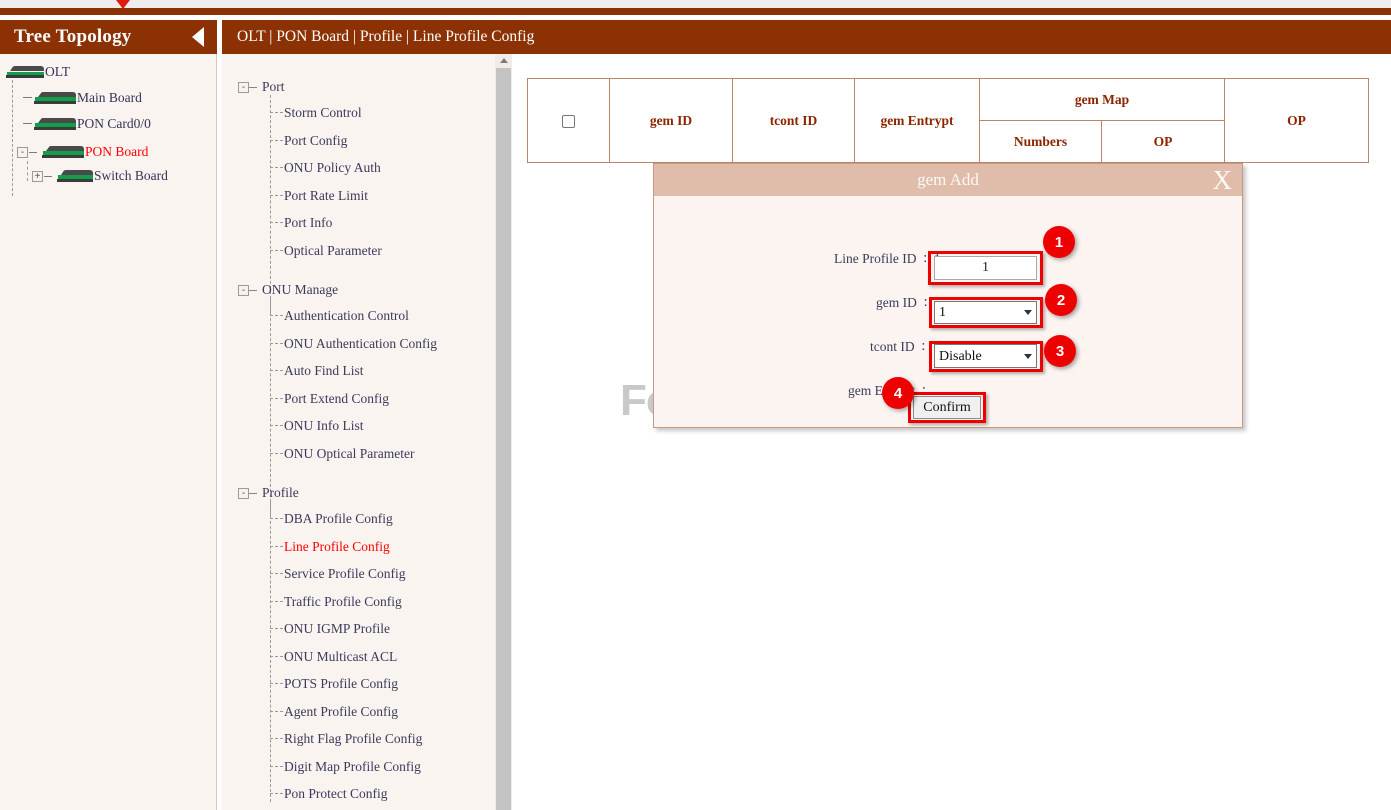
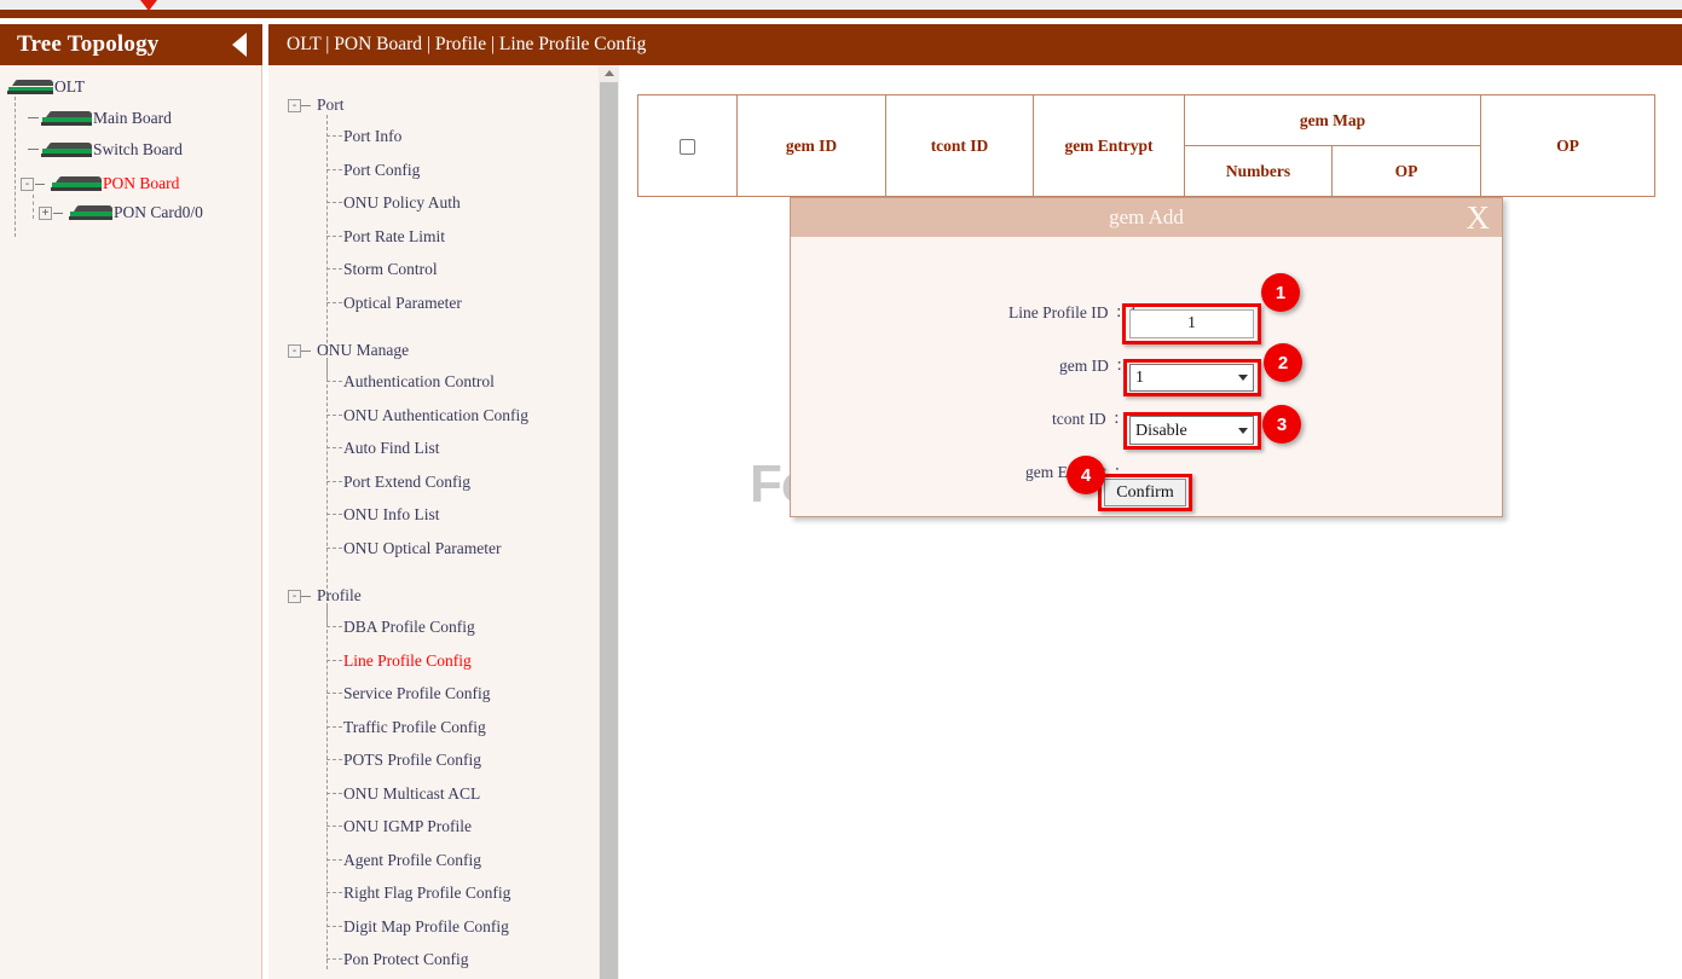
  Tree Topology
  OLT
  Main Board
- PON Card0/0
+ Switch Board
  -
  PON Board
  +
- Switch Board
+ PON Card0/0
  OLT | PON Board | Profile | Line Profile Config
  -
  Port
- Storm Control
+ Port Info
  Port Config
  ONU Policy Auth
  Port Rate Limit
- Port Info
+ Storm Control
  Optical Parameter
  -
  ONU Manage
  Authentication Control
  ONU Authentication Config
  Auto Find List
  Port Extend Config
  ONU Info List
  ONU Optical Parameter
  -
  Profile
  DBA Profile Config
  Line Profile Config
  Service Profile Config
  Traffic Profile Config
- ONU IGMP Profile
+ POTS Profile Config
  ONU Multicast ACL
- POTS Profile Config
+ ONU IGMP Profile
  Agent Profile Config
  Right Flag Profile Config
  Digit Map Profile Config
  Pon Protect Config
  	gem ID	tcont ID	gem Entrypt	gem Map	OP
  Numbers	OP
  gem Add
  X
  Line Profile ID
  ：
  gem ID
  ：
  tcont ID
  ：
  ：
  1
  1
  Disable
  Confirm
  1
  2
  3
  4
